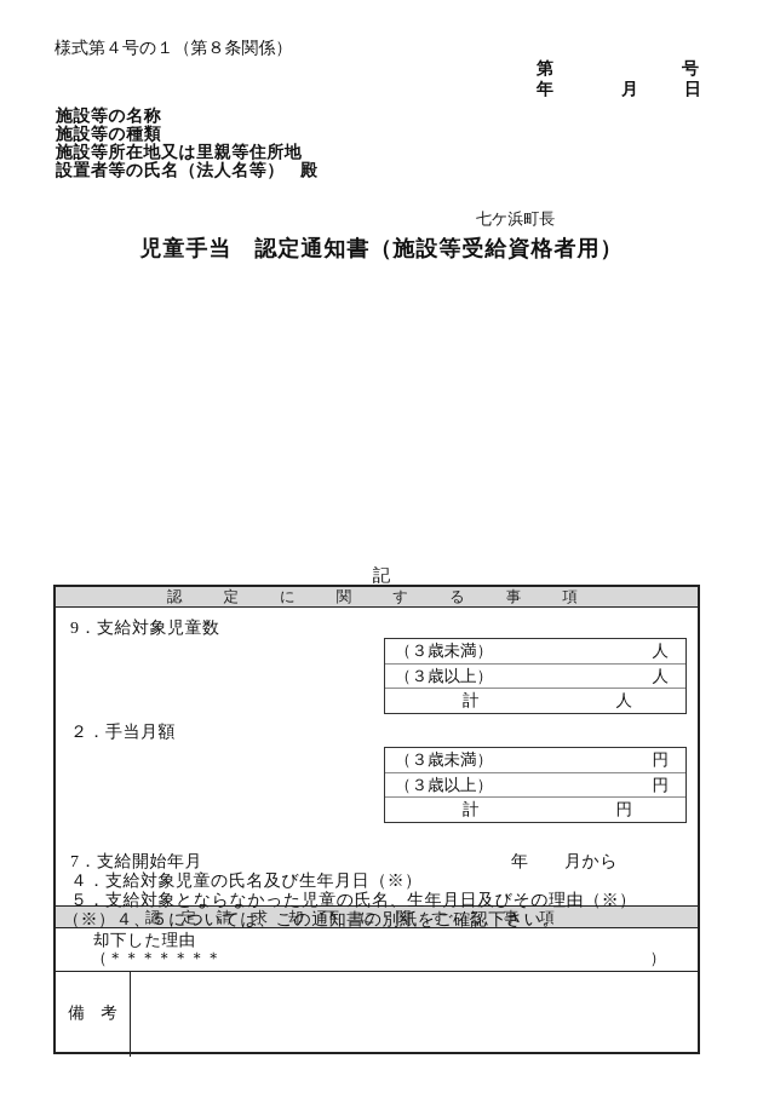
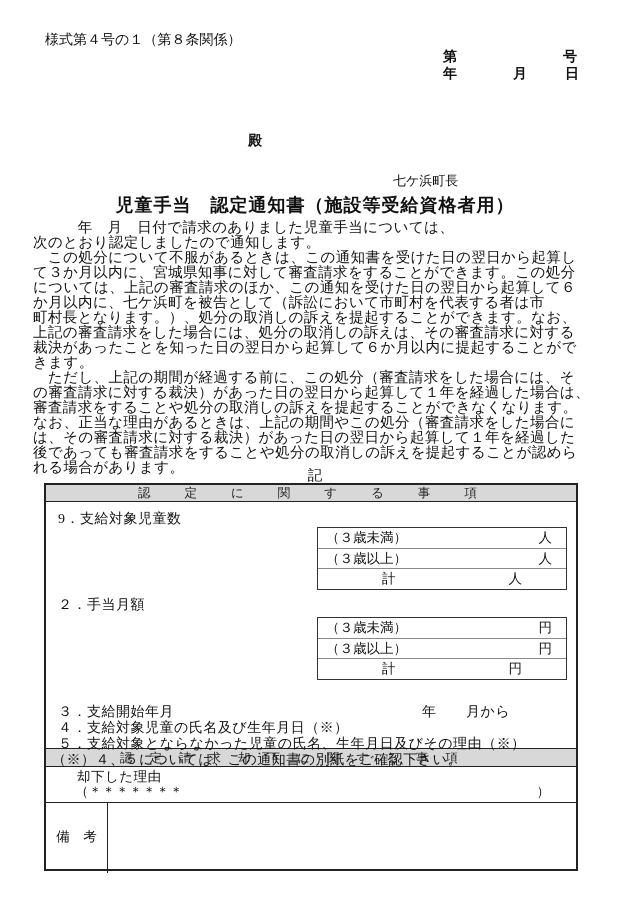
  様式第４号の１（第８条関係）
  第
  号
  年
  月
  日
- 施設等の名称
- 施設等の種類
- 施設等所在地又は里親等住所地
- 設置者等の氏名（法人名等）
  殿
  七ケ浜町長
  児童手当 認定通知書（施設等受給資格者用）
+ 年 月 日付で請求のありました児童手当については、
+ 次のとおり認定しましたので通知します。
+ この処分について不服があるときは、この通知書を受けた日の翌日から起算し
+ て３か月以内に、宮城県知事に対して審査請求をすることができます。この処分
+ については、上記の審査請求のほか、この通知を受けた日の翌日から起算して６
+ か月以内に、七ケ浜町を被告として（訴訟において市町村を代表する者は市
+ 町村長となります。）、処分の取消しの訴えを提起することができます。なお、
+ 上記の審査請求をした場合には、処分の取消しの訴えは、その審査請求に対する
+ 裁決があったことを知った日の翌日から起算して６か月以内に提起することがで
+ きます。
+ ただし、上記の期間が経過する前に、この処分（審査請求をした場合には、そ
+ の審査請求に対する裁決）があった日の翌日から起算して１年を経過した場合は、
+ 審査請求をすることや処分の取消しの訴えを提起することができなくなります。
+ なお、正当な理由があるときは、上記の期間やこの処分（審査請求をした場合に
+ は、その審査請求に対する裁決）があった日の翌日から起算して１年を経過した
+ 後であっても審査請求をすることや処分の取消しの訴えを提起することが認めら
+ れる場合があります。
  記
  認定に関する事項
  9．支給対象児童数
  （３歳未満）
  人
  （３歳以上）
  人
  計
  人
  ２．手当月額
  （３歳未満）
  円
  （３歳以上）
  円
  計
  円
- 7．支給開始年月
+ ３．支給開始年月
  年
  月から
  ４．支給対象児童の氏名及び生年月日（※）
  ５．支給対象とならなかった児童の氏名、生年月日及びその理由（※）
  （※）４、５については、この通知書の別紙をご確認下さい。
  認定請求却下に関する事項
  却下した理由
  （＊＊＊＊＊＊＊
  ）
  備 考
